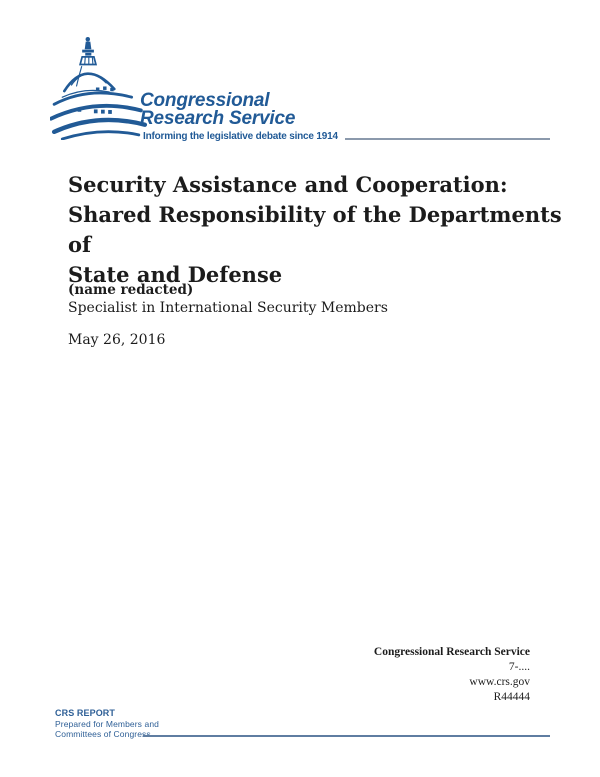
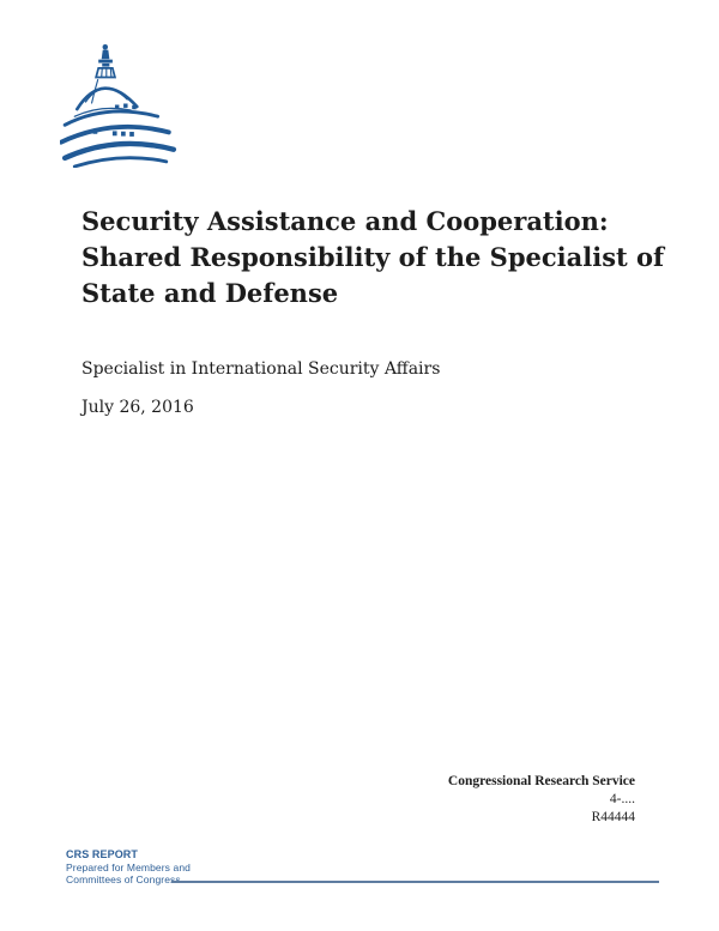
- Congressional
- Research Service
- Informing the legislative debate since 1914
  Security Assistance and Cooperation:
- Shared Responsibility of the Departments of
+ Shared Responsibility of the Specialist of
  State and Defense
- (name redacted)
- Specialist in International Security Members
+ Specialist in International Security Affairs
- May 26, 2016
+ July 26, 2016
  Congressional Research Service
- 7-....
+ 4-....
- www.crs.gov
  R44444
  CRS REPORT
  Prepared for Members and
  Committees of Congress
